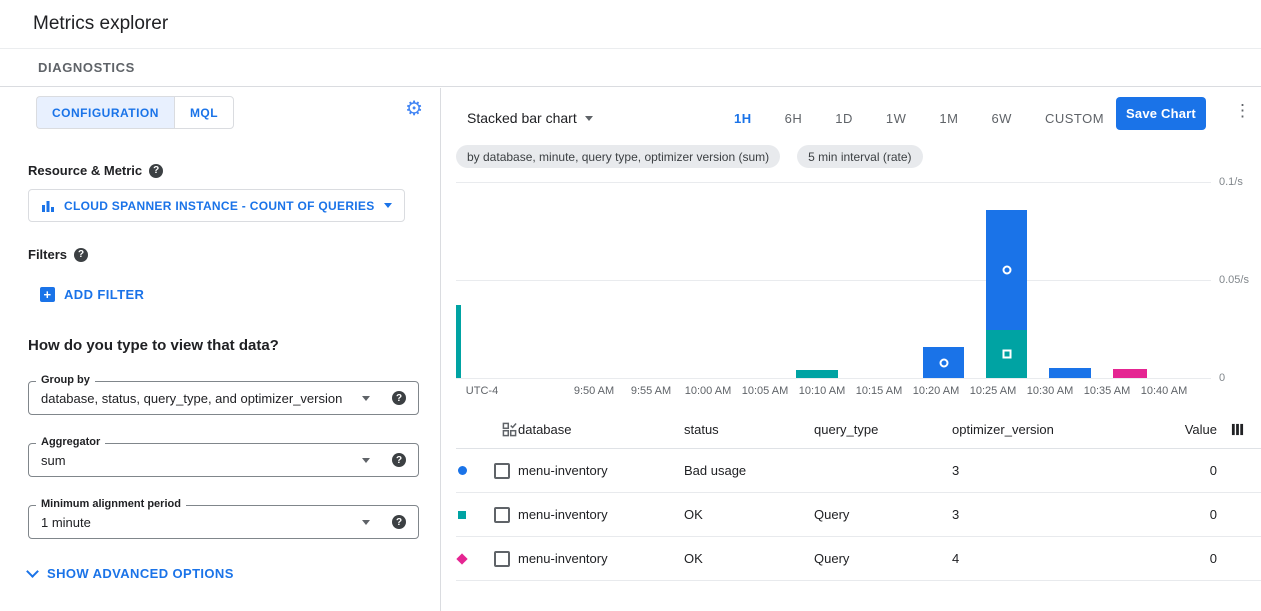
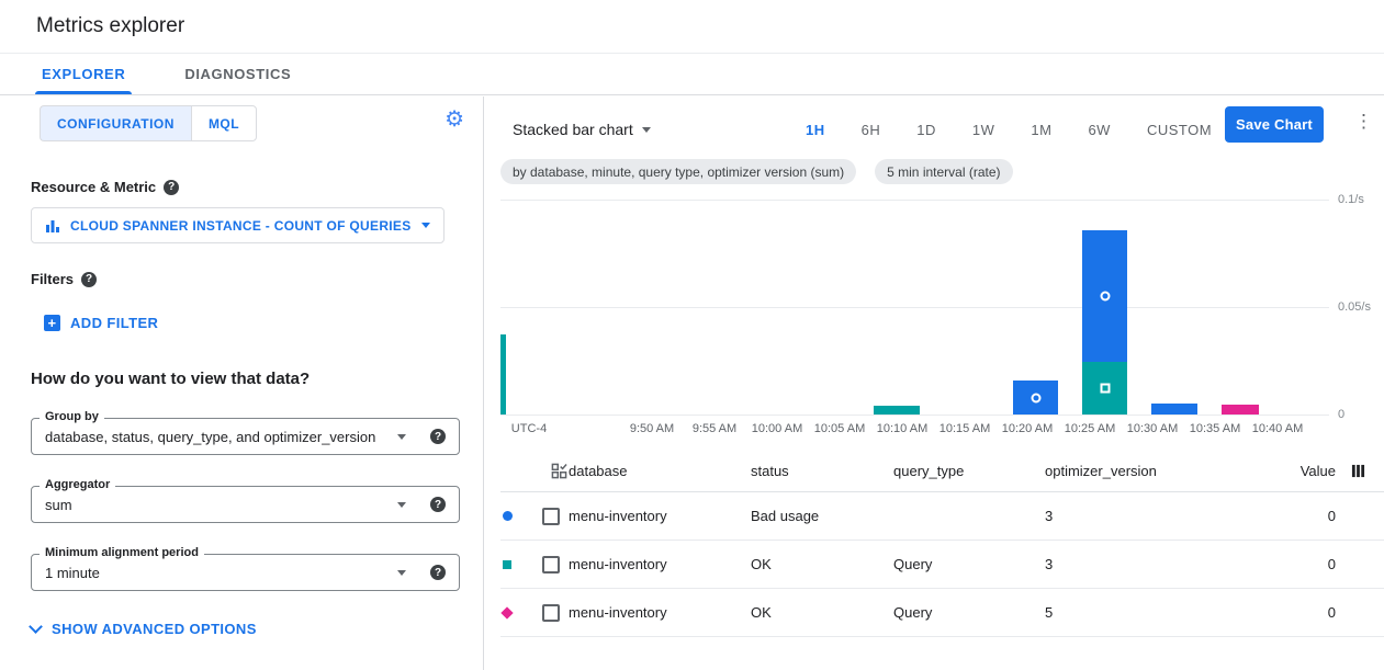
  Metrics explorer
+ EXPLORER
  DIAGNOSTICS
  CONFIGURATION
  MQL
  ⚙
  Resource & Metric
  ?
  CLOUD SPANNER INSTANCE - COUNT OF QUERIES
  Filters
  ?
  +
  ADD FILTER
- How do you type to view that data?
+ How do you want to view that data?
  Group by
  database, status, query_type, and optimizer_version
  ?
  Aggregator
  sum
  ?
  Minimum alignment period
  1 minute
  ?
  SHOW ADVANCED OPTIONS
  Stacked bar chart
  1H
  6H
  1D
  1W
  1M
  6W
  CUSTOM
  Save Chart
  ⋮
  by database, minute, query type, optimizer version (sum)
  5 min interval (rate)
  0.1/s
  0.05/s
  0
  UTC-4
  9:50 AM
  9:55 AM
  10:00 AM
  10:05 AM
  10:10 AM
  10:15 AM
  10:20 AM
  10:25 AM
  10:30 AM
  10:35 AM
  10:40 AM
  database
  status
  query_type
  optimizer_version
  Value
  menu-inventory
  Bad usage
  3
  0
  menu-inventory
  OK
  Query
  3
  0
  menu-inventory
  OK
  Query
- 4
+ 5
  0
